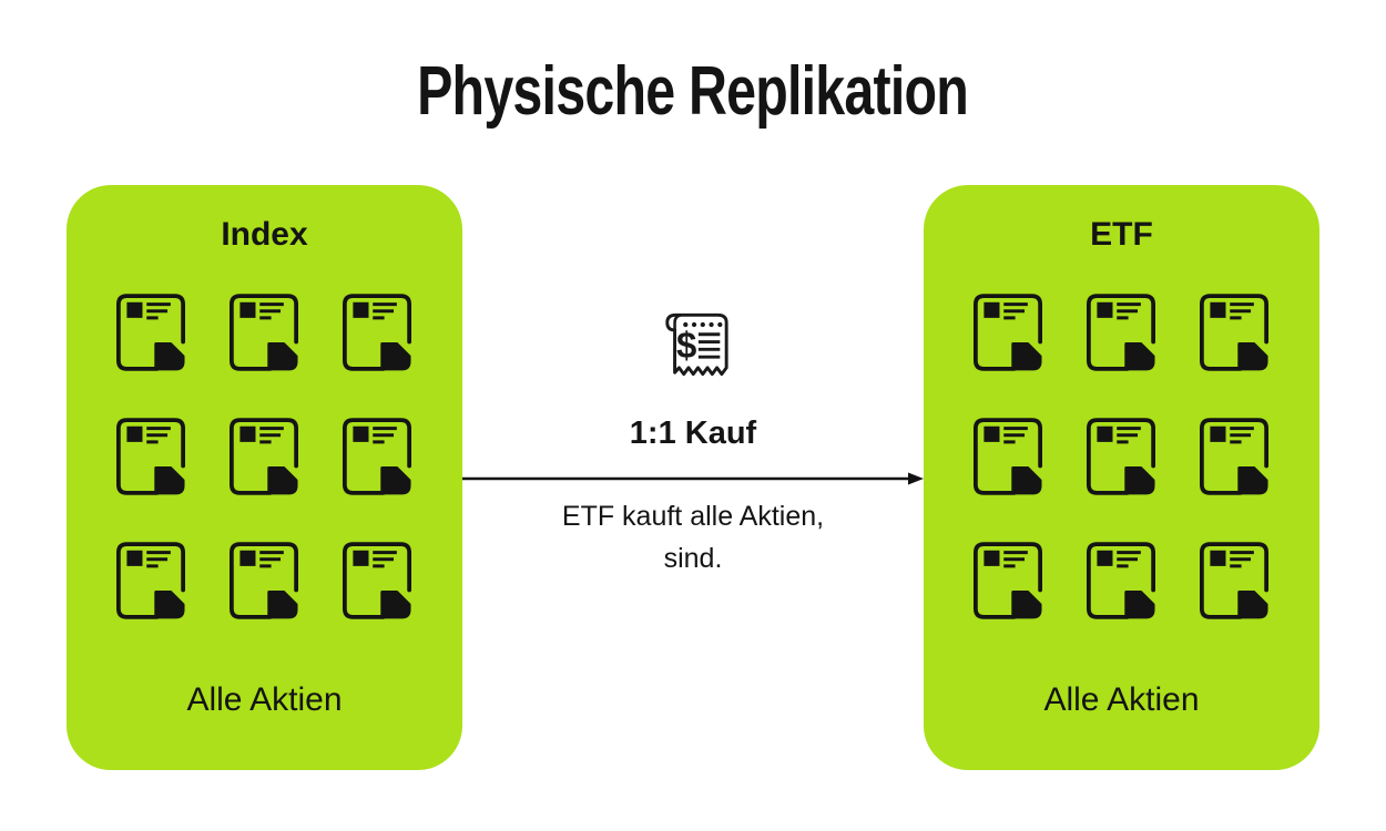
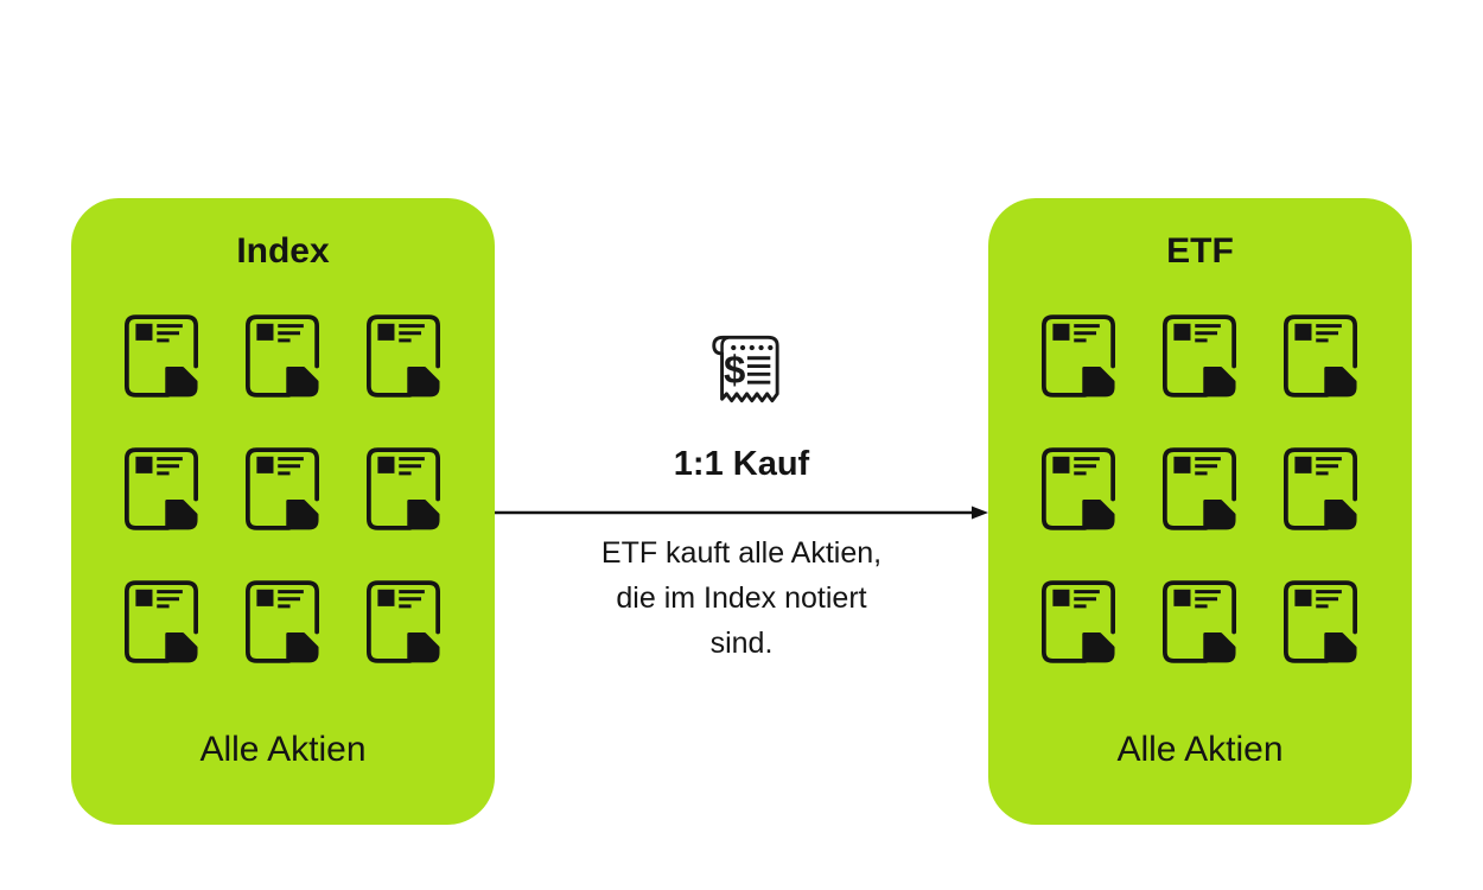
- Physische Replikation
  Index
  Alle Aktien
  $
  1:1 Kauf
  ETF kauft alle Aktien,
+ die im Index notiert
  sind.
  ETF
  Alle Aktien
